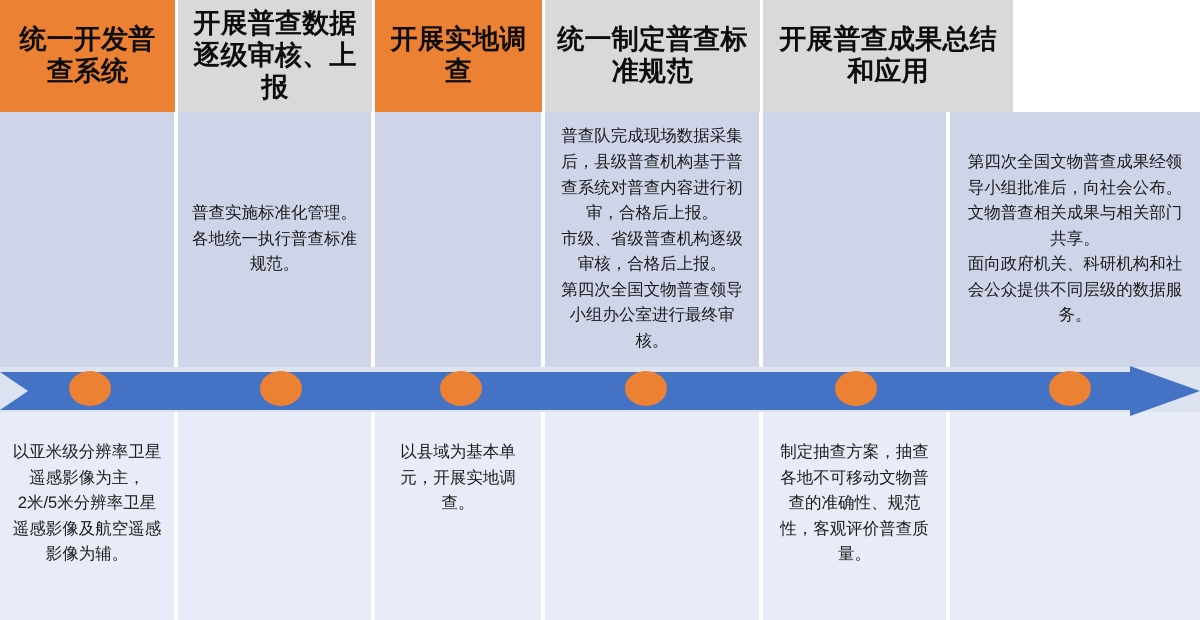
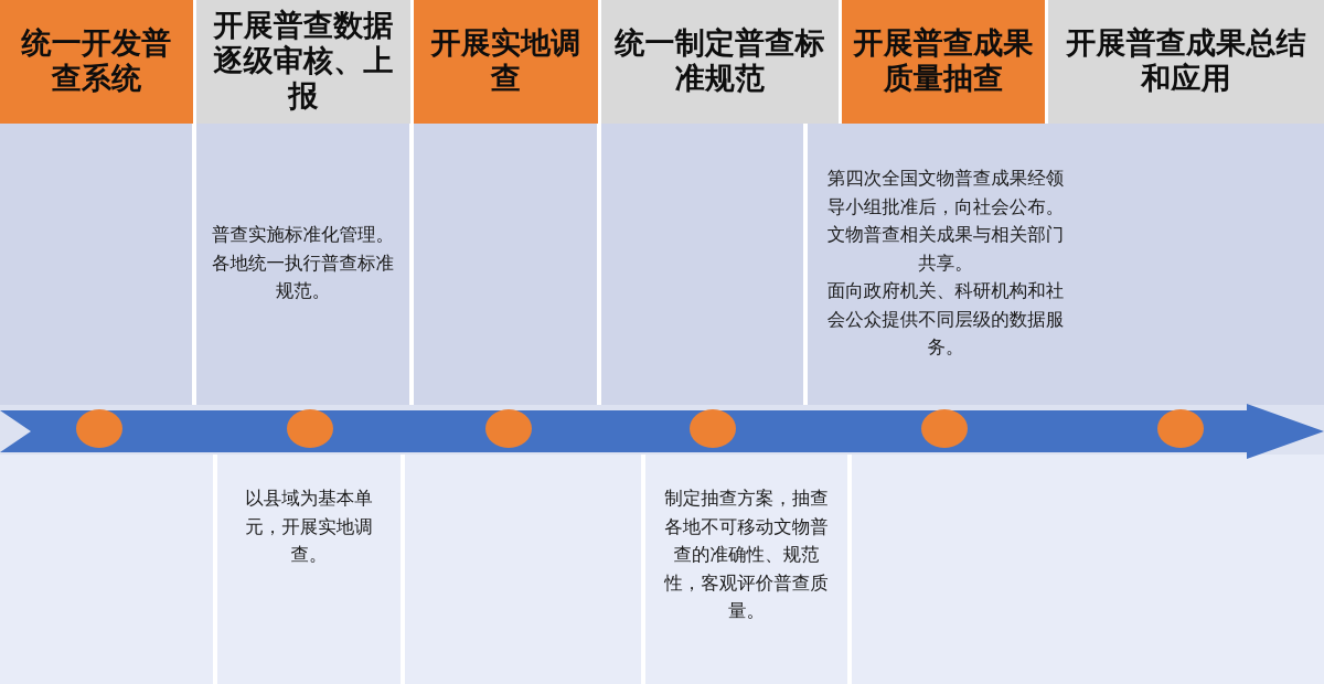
  统一开发普查系统
  开展普查数据逐级审核、上报
  开展实地调查
  统一制定普查标准规范
+ 开展普查成果质量抽查
  开展普查成果总结和应用
  普查实施标准化管理。
  各地统一执行普查标准规范。
- 普查队完成现场数据采集后，县级普查机构基于普查系统对普查内容进行初审，合格后上报。
- 市级、省级普查机构逐级审核，合格后上报。
- 第四次全国文物普查领导小组办公室进行最终审核。
  第四次全国文物普查成果经领导小组批准后，向社会公布。
  文物普查相关成果与相关部门共享。
  面向政府机关、科研机构和社会公众提供不同层级的数据服务。
- 以亚米级分辨率卫星遥感影像为主，
- 2米/5米分辨率卫星遥感影像及航空遥感影像为辅。
  以县域为基本单元，开展实地调查。
  制定抽查方案，抽查各地不可移动文物普查的准确性、规范性，客观评价普查质量。
